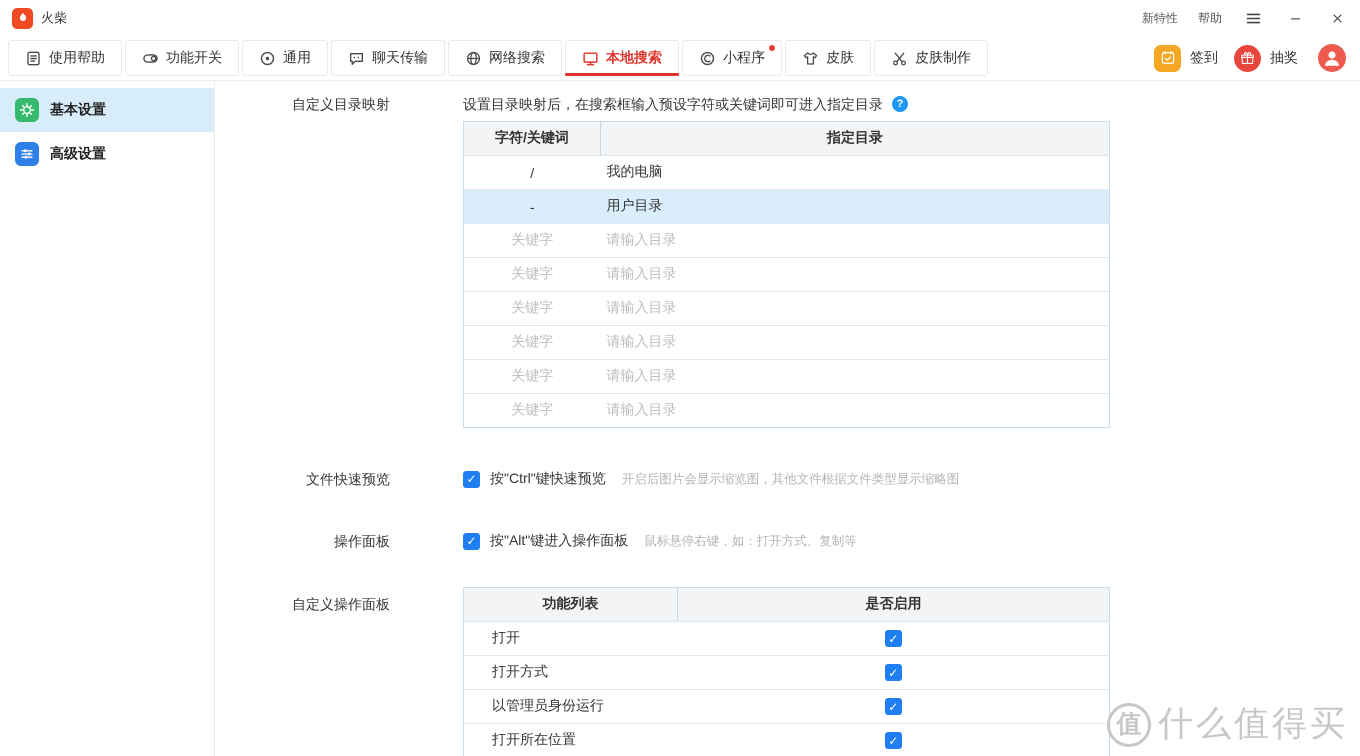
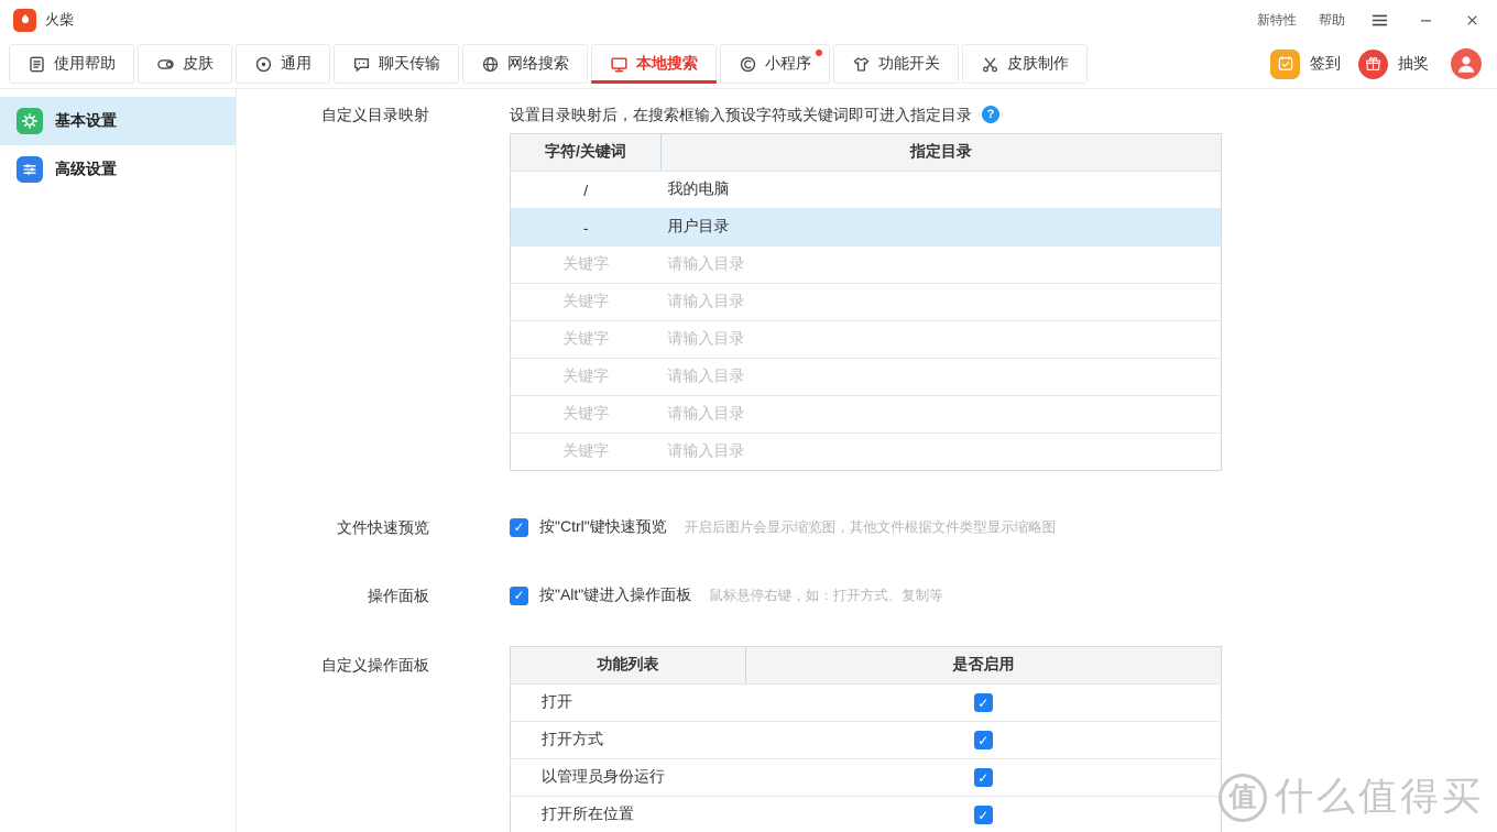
  火柴
  新特性
  帮助
  使用帮助
- 功能开关
+ 皮肤
  通用
  聊天传输
  网络搜索
  本地搜索
  小程序
- 皮肤
+ 功能开关
  皮肤制作
  签到
  抽奖
  基本设置
  高级设置
  自定义目录映射
  设置目录映射后，在搜索框输入预设字符或关键词即可进入指定目录
  字符/关键词	指定目录
  /	我的电脑
  -	用户目录
  关键字	请输入目录
  关键字	请输入目录
  关键字	请输入目录
  关键字	请输入目录
  关键字	请输入目录
  关键字	请输入目录
  文件快速预览
  按"Ctrl"键快速预览
  开启后图片会显示缩览图，其他文件根据文件类型显示缩略图
  操作面板
  按"Alt"键进入操作面板
  鼠标悬停右键，如：打开方式、复制等
  自定义操作面板
  功能列表	是否启用
  打开
  打开方式
  以管理员身份运行
  打开所在位置
  值
  什么值得买
